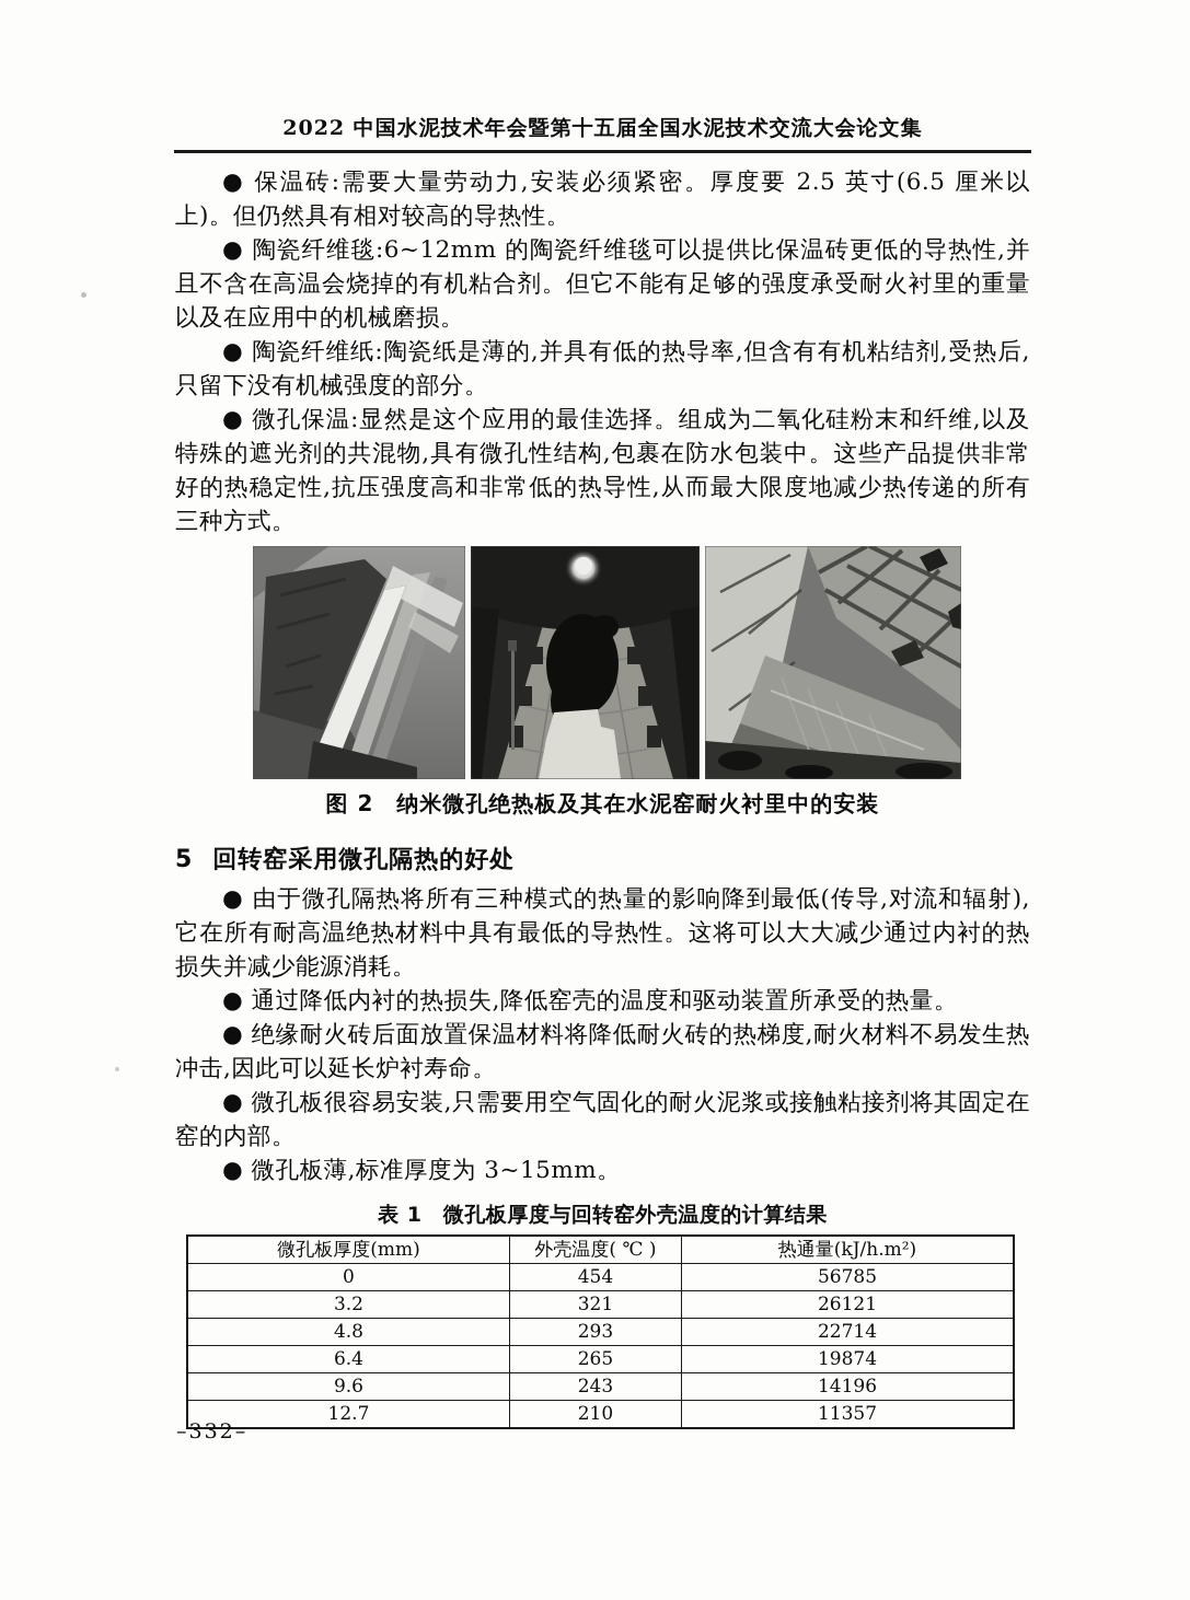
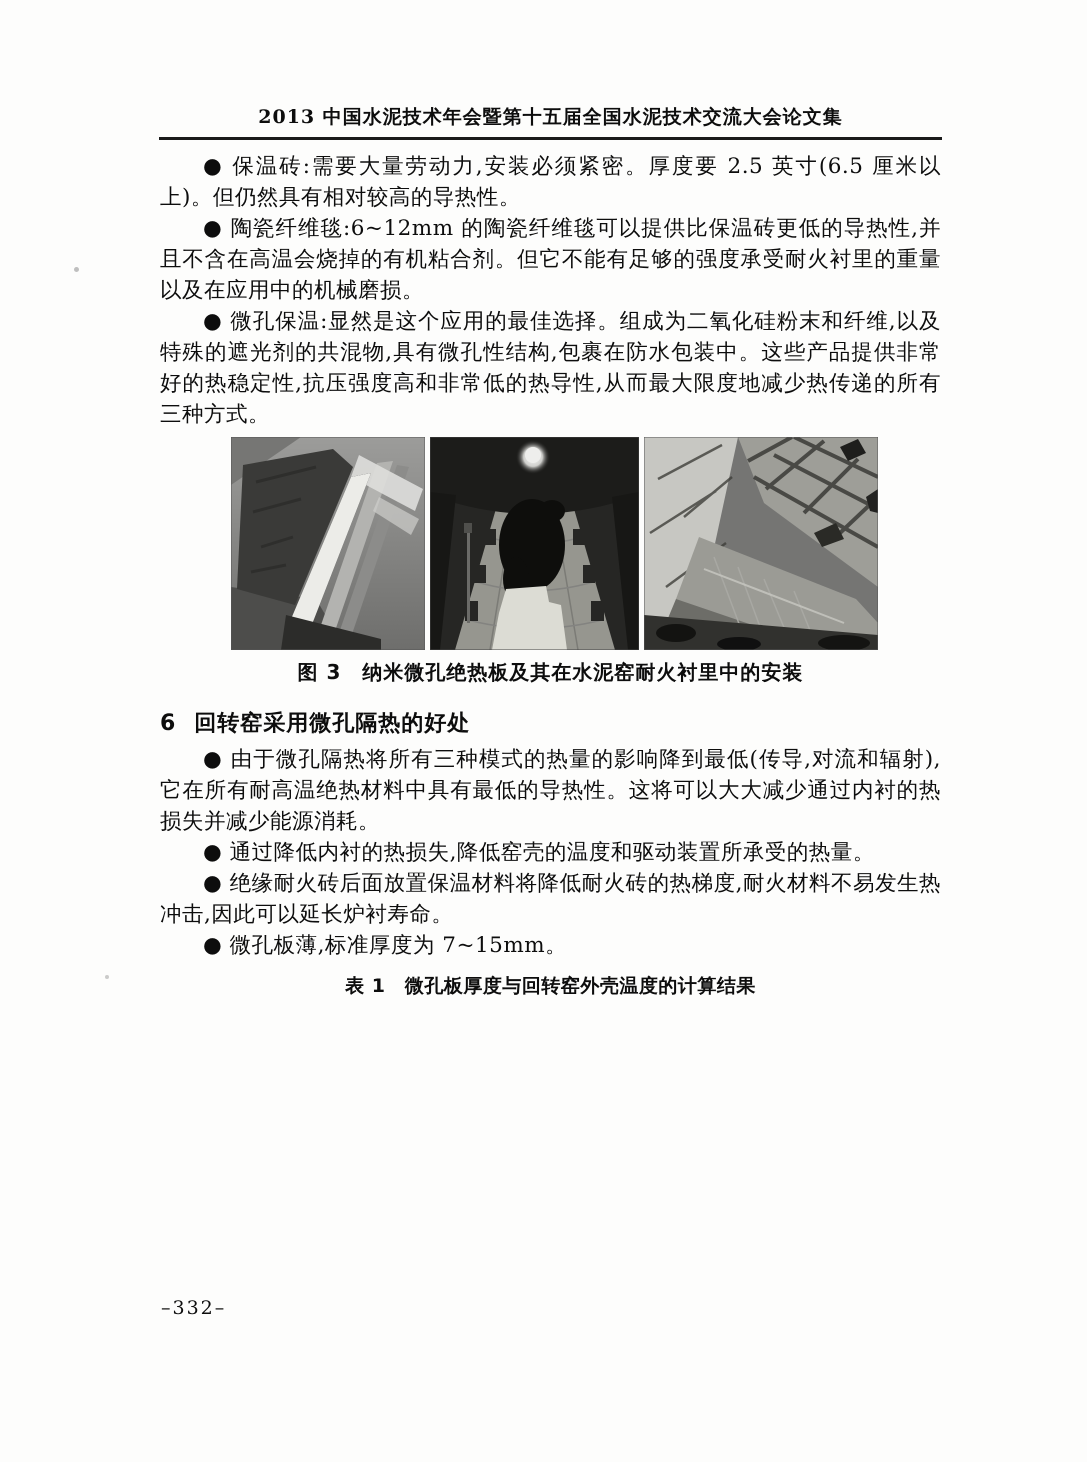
- 2022 中国水泥技术年会暨第十五届全国水泥技术交流大会论文集
+ 2013 中国水泥技术年会暨第十五届全国水泥技术交流大会论文集
  ● 保温砖:需要大量劳动力,安装必须紧密。厚度要 2.5 英寸(6.5 厘米以上)。但仍然具有相对较高的导热性。
  ● 陶瓷纤维毯:6~12mm 的陶瓷纤维毯可以提供比保温砖更低的导热性,并且不含在高温会烧掉的有机粘合剂。但它不能有足够的强度承受耐火衬里的重量以及在应用中的机械磨损。
- ● 陶瓷纤维纸:陶瓷纸是薄的,并具有低的热导率,但含有有机粘结剂,受热后,只留下没有机械强度的部分。
  ● 微孔保温:显然是这个应用的最佳选择。组成为二氧化硅粉末和纤维,以及特殊的遮光剂的共混物,具有微孔性结构,包裹在防水包装中。这些产品提供非常好的热稳定性,抗压强度高和非常低的热导性,从而最大限度地减少热传递的所有三种方式。
- 图 2 纳米微孔绝热板及其在水泥窑耐火衬里中的安装
+ 图 3 纳米微孔绝热板及其在水泥窑耐火衬里中的安装
- 5 回转窑采用微孔隔热的好处
+ 6 回转窑采用微孔隔热的好处
  ● 由于微孔隔热将所有三种模式的热量的影响降到最低(传导,对流和辐射),它在所有耐高温绝热材料中具有最低的导热性。这将可以大大减少通过内衬的热损失并减少能源消耗。
  ● 通过降低内衬的热损失,降低窑壳的温度和驱动装置所承受的热量。
  ● 绝缘耐火砖后面放置保温材料将降低耐火砖的热梯度,耐火材料不易发生热冲击,因此可以延长炉衬寿命。
- ● 微孔板很容易安装,只需要用空气固化的耐火泥浆或接触粘接剂将其固定在窑的内部。
- ● 微孔板薄,标准厚度为 3~15mm。
+ ● 微孔板薄,标准厚度为 7~15mm。
  表 1 微孔板厚度与回转窑外壳温度的计算结果
- 微孔板厚度(mm)	外壳温度( ℃ )	热通量(kJ/h.m²)
- 0	454	56785
- 3.2	321	26121
- 4.8	293	22714
- 6.4	265	19874
- 9.6	243	14196
- 12.7	210	11357
  –332–
